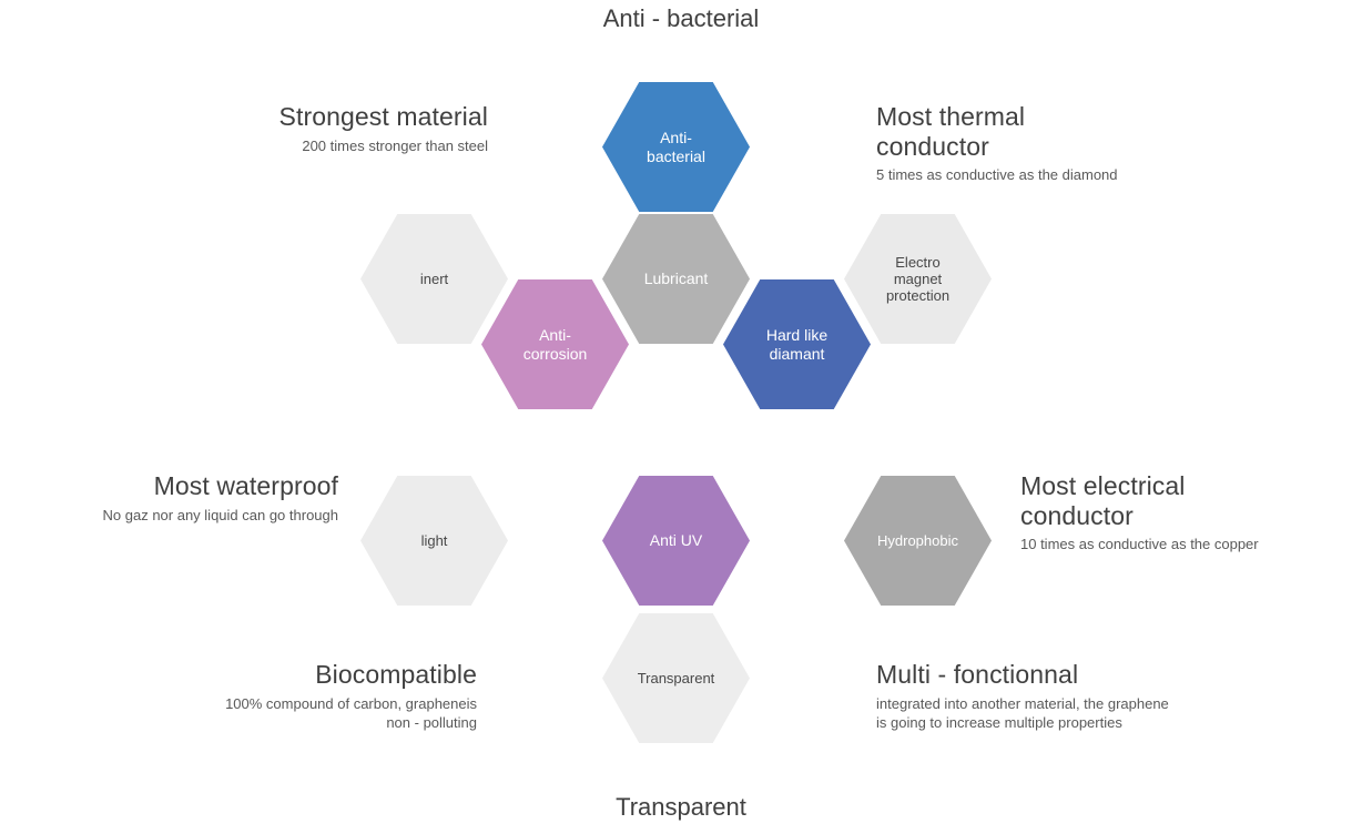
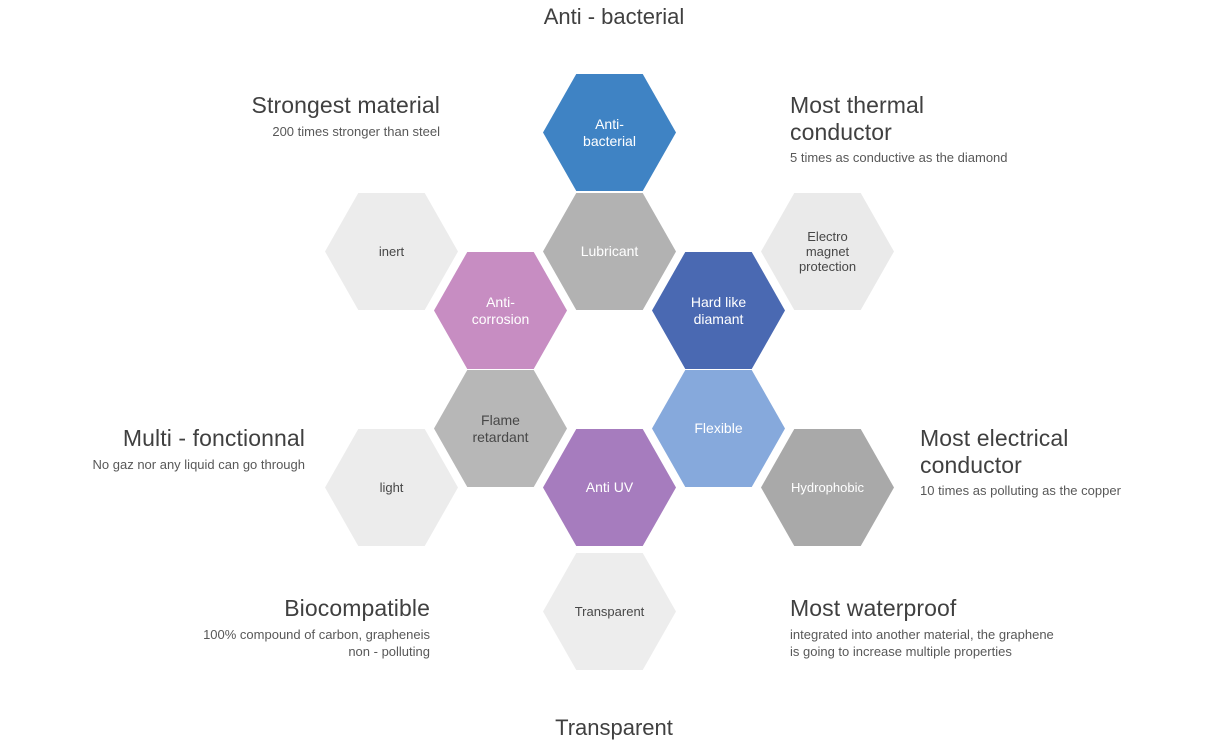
  Anti - bacterial
  Anti-
  bacterial
  inert
  Lubricant
  Electro
  magnet
  protection
  Anti-
  corrosion
  Hard like
  diamant
+ Flame
+ retardant
+ Flexible
  light
  Anti UV
  Hydrophobic
  Transparent
  Strongest material
  200 times stronger than steel
  Most thermal
  conductor
  5 times as conductive as the diamond
- Most waterproof
+ Multi - fonctionnal
  No gaz nor any liquid can go through
  Most electrical
  conductor
- 10 times as conductive as the copper
+ 10 times as polluting as the copper
  Biocompatible
  100% compound of carbon, grapheneis
  non - polluting
- Multi - fonctionnal
+ Most waterproof
  integrated into another material, the graphene
  is going to increase multiple properties
  Transparent
